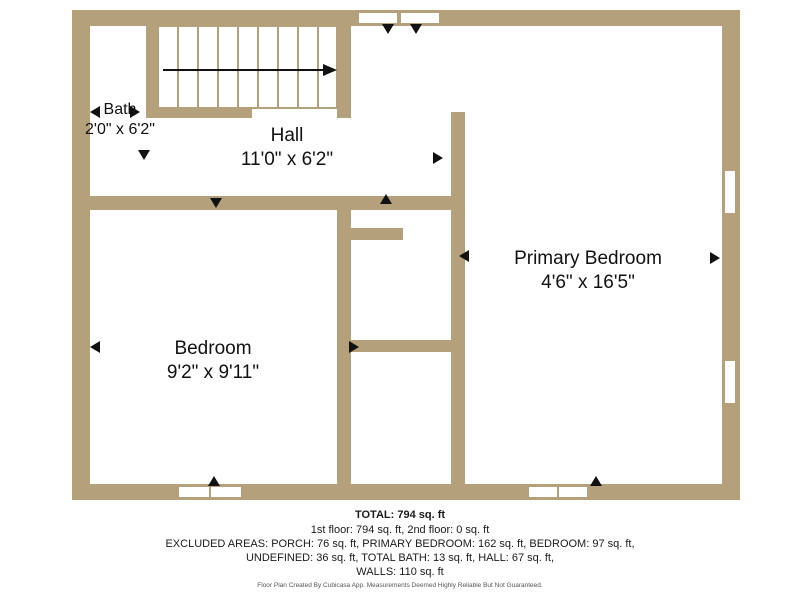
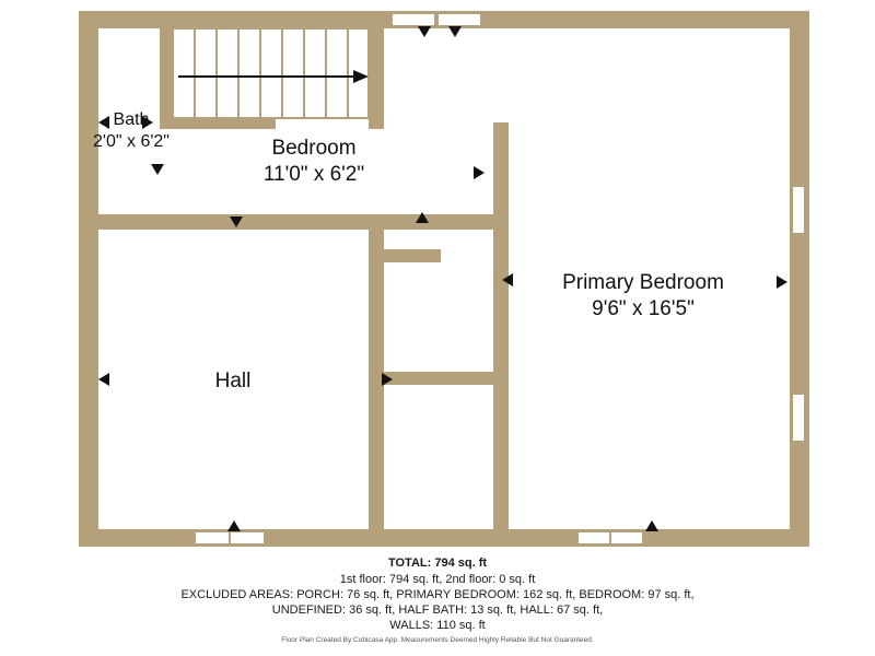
  Bath
  2'0" x 6'2"
- Hall
+ Bedroom
  11'0" x 6'2"
  Primary Bedroom
- 4'6" x 16'5"
+ 9'6" x 16'5"
- Bedroom
+ Hall
- 9'2" x 9'11"
  TOTAL: 794 sq. ft
  1st floor: 794 sq. ft, 2nd floor: 0 sq. ft
  EXCLUDED AREAS: PORCH: 76 sq. ft, PRIMARY BEDROOM: 162 sq. ft, BEDROOM: 97 sq. ft,
- UNDEFINED: 36 sq. ft, TOTAL BATH: 13 sq. ft, HALL: 67 sq. ft,
+ UNDEFINED: 36 sq. ft, HALF BATH: 13 sq. ft, HALL: 67 sq. ft,
  WALLS: 110 sq. ft
